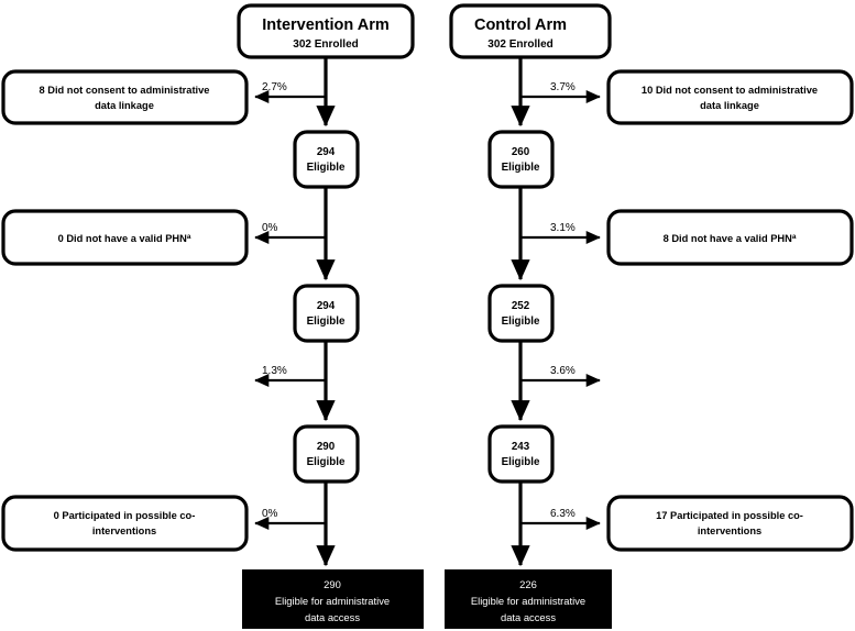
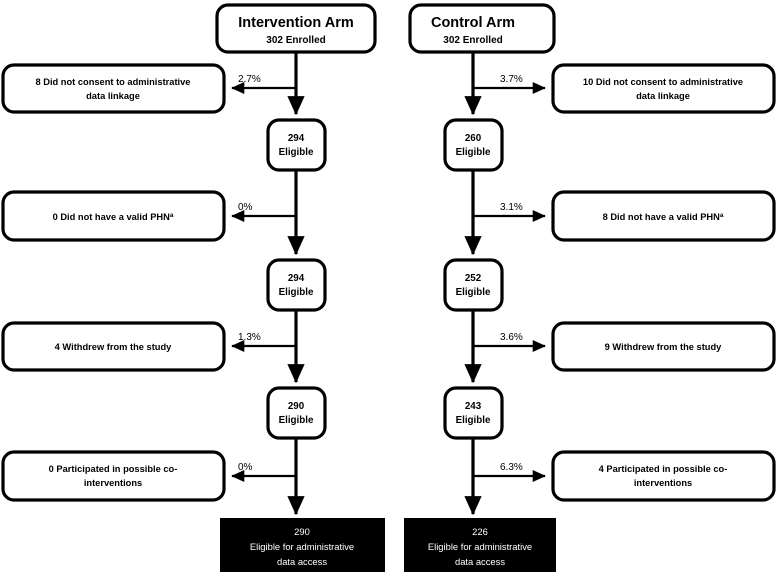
  Intervention Arm
  302 Enrolled
  Control Arm
  302 Enrolled
  294
  Eligible
  294
  Eligible
  290
  Eligible
  260
  Eligible
  252
  Eligible
  243
  Eligible
  8 Did not consent to administrative
  data linkage
  2.7%
  0 Did not have a valid PHN
  0%
+ 4 Withdrew from the study
  1.3%
  0 Participated in possible co-
  interventions
  0%
  10 Did not consent to administrative
  data linkage
  3.7%
  8 Did not have a valid PHN
  3.1%
+ 9 Withdrew from the study
  3.6%
- 17 Participated in possible co-
+ 4 Participated in possible co-
  interventions
  6.3%
  290
  Eligible for administrative
  data access
  226
  Eligible for administrative
  data access
